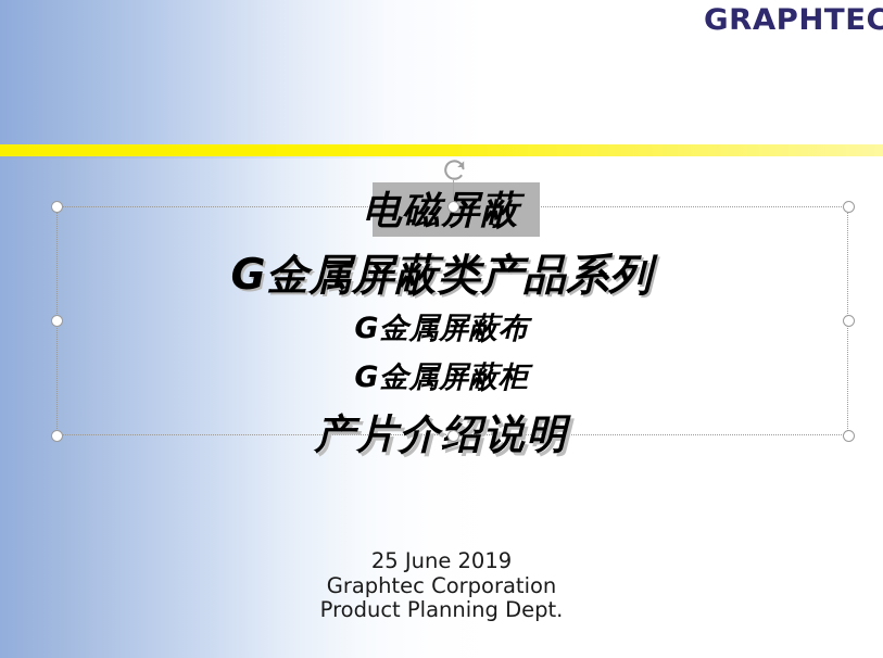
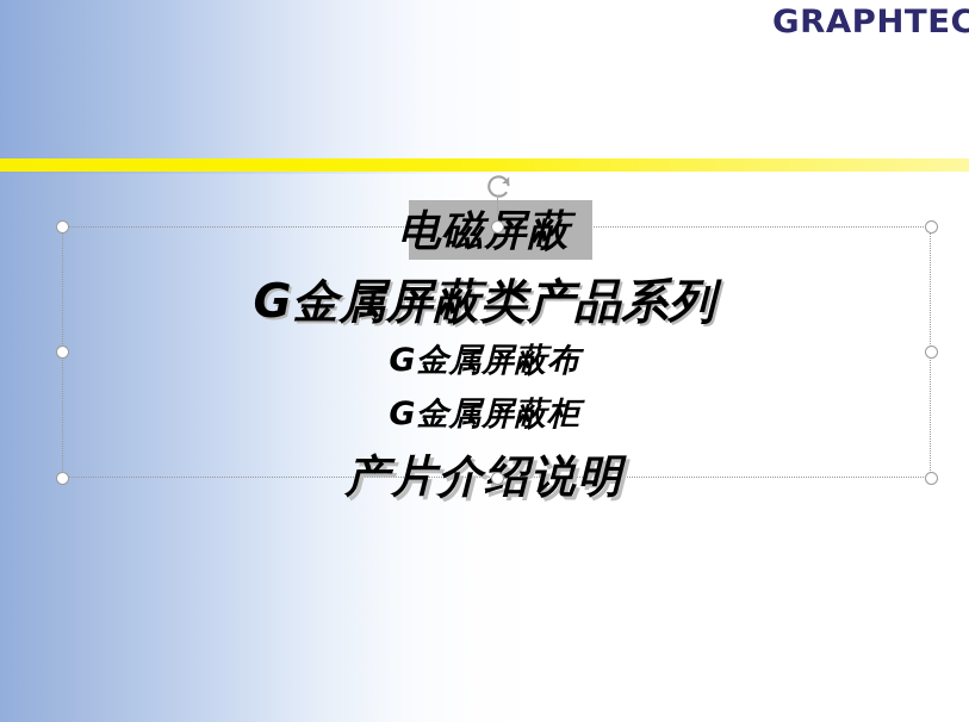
  GRAPHTEC
  电磁屏蔽
  G金属屏蔽类产品系列
  G金属屏蔽布
  G金属屏蔽柜
  产片介绍说明
- 25 June 2019
- Graphtec Corporation
- Product Planning Dept.
